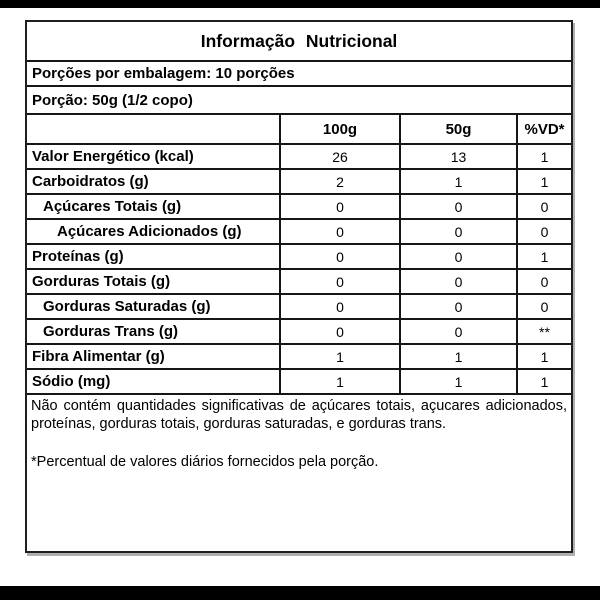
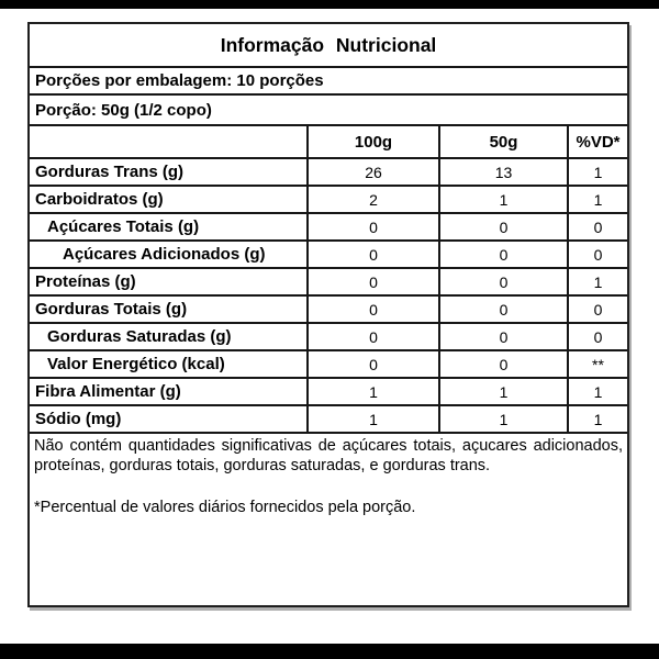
  Informação Nutricional
  Porções por embalagem: 10 porções
  Porção: 50g (1/2 copo)
  	100g	50g	%VD*
- Valor Energético (kcal)	26	13	1
+ Gorduras Trans (g)	26	13	1
  Carboidratos (g)	2	1	1
  Açúcares Totais (g)	0	0	0
  Açúcares Adicionados (g)	0	0	0
  Proteínas (g)	0	0	1
  Gorduras Totais (g)	0	0	0
  Gorduras Saturadas (g)	0	0	0
- Gorduras Trans (g)	0	0	**
+ Valor Energético (kcal)	0	0	**
  Fibra Alimentar (g)	1	1	1
  Sódio (mg)	1	1	1
  Não contém quantidades significativas de açúcares totais, açucares adicionados, proteínas, gorduras totais, gorduras saturadas, e gorduras trans.
  *Percentual de valores diários fornecidos pela porção.
